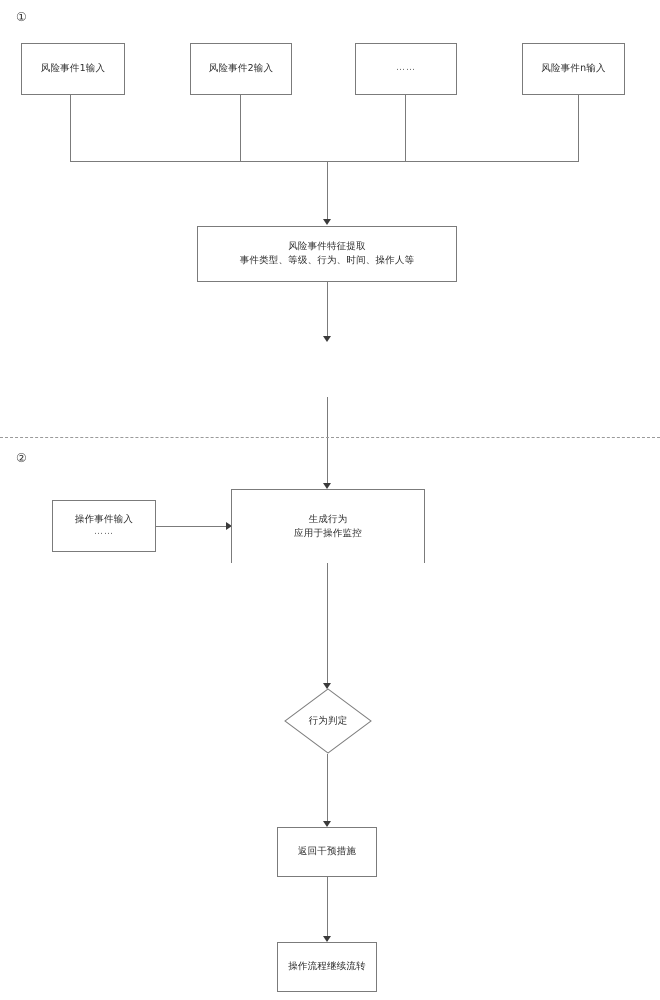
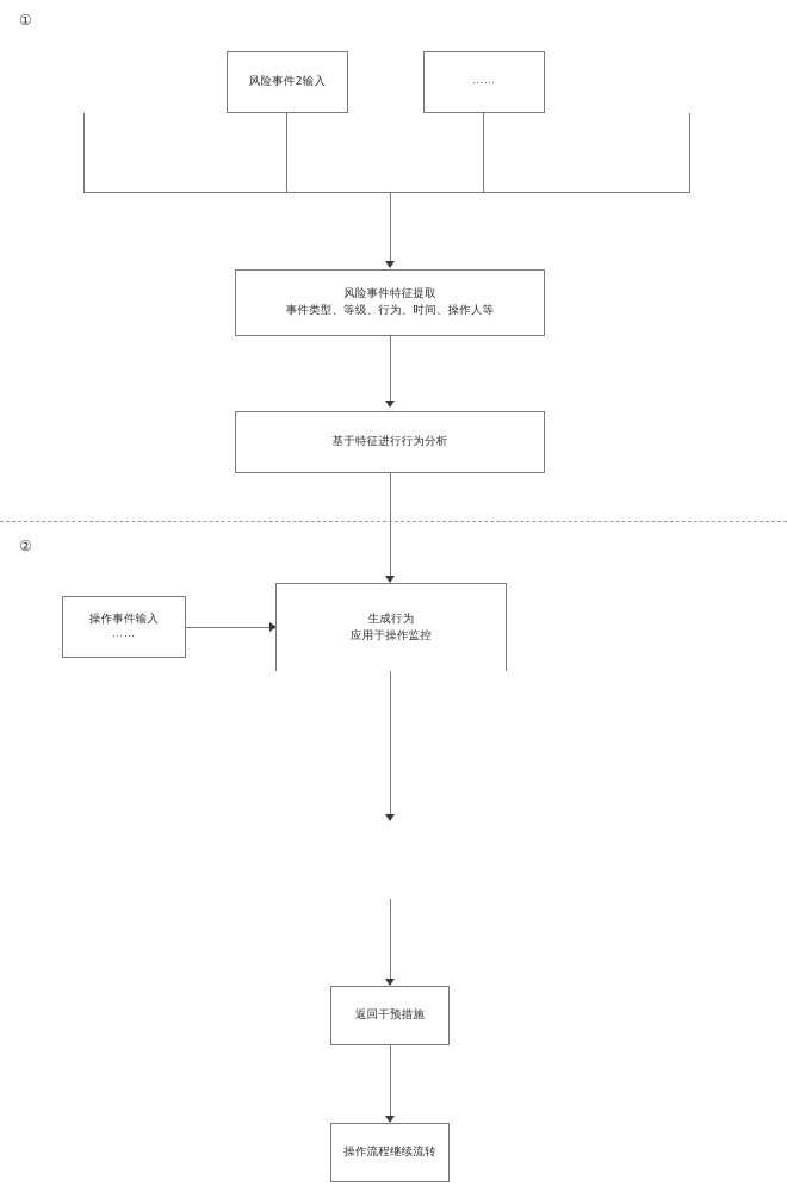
  ①
- 风险事件1输入
  风险事件2输入
  ……
- 风险事件n输入
  风险事件特征提取
  事件类型、等级、行为、时间、操作人等
+ 基于特征进行行为分析
  ②
  操作事件输入
  ……
  生成行为
  应用于操作监控
- 行为判定
  返回干预措施
  操作流程继续流转
